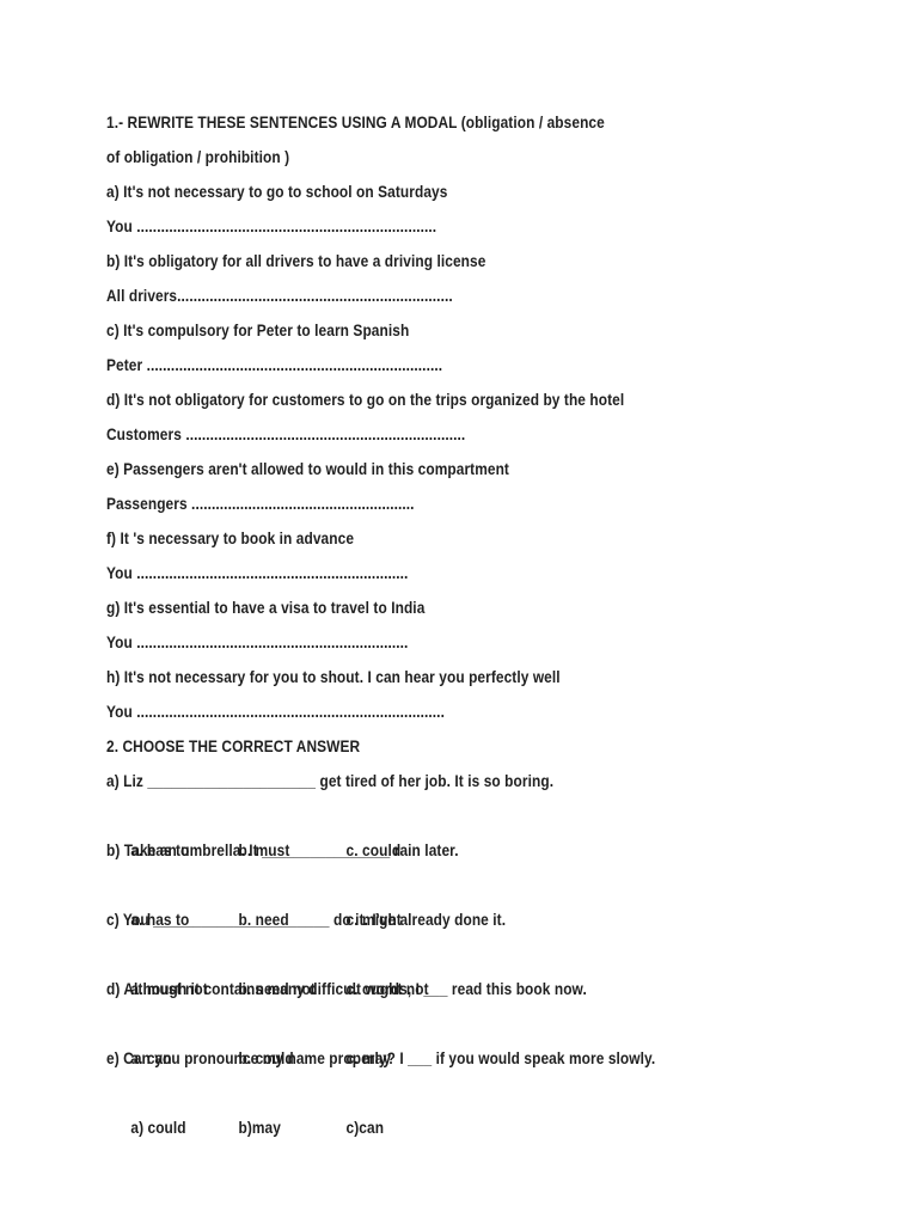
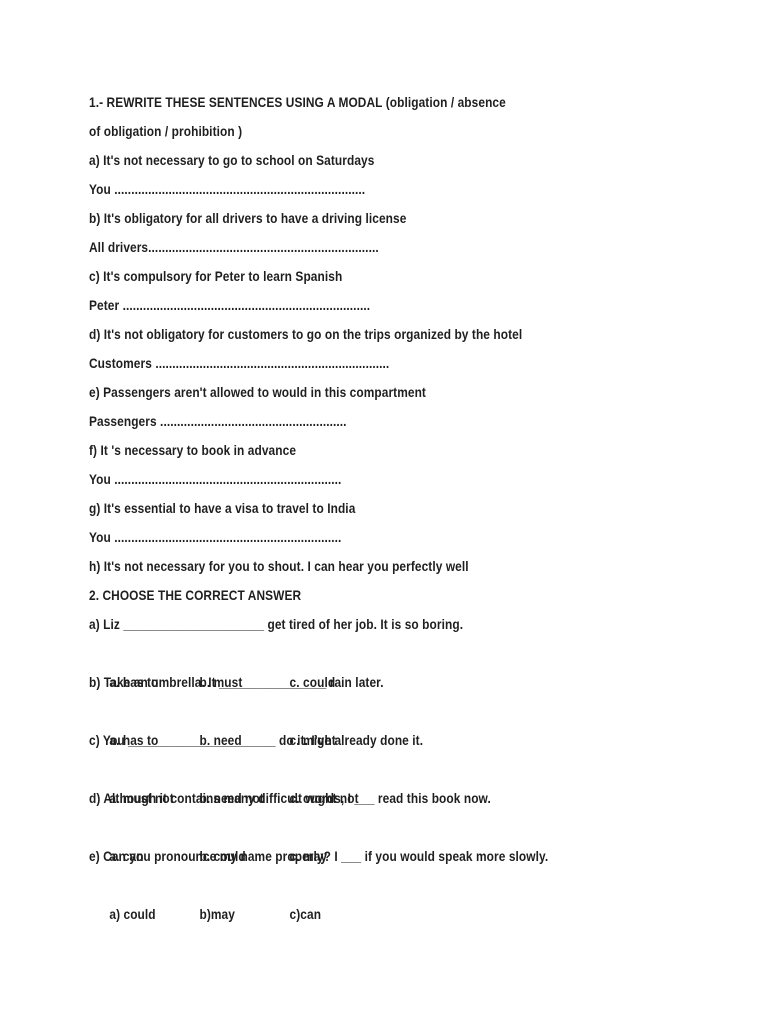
  1.- REWRITE THESE SENTENCES USING A MODAL (obligation / absence
  of obligation / prohibition )
  a) It's not necessary to go to school on Saturdays
  You ..........................................................................
  b) It's obligatory for all drivers to have a driving license
  All drivers....................................................................
  c) It's compulsory for Peter to learn Spanish
  Peter .........................................................................
  d) It's not obligatory for customers to go on the trips organized by the hotel
  Customers .....................................................................
  e) Passengers aren't allowed to would in this compartment
  Passengers .......................................................
  f) It 's necessary to book in advance
  You ...................................................................
  g) It's essential to have a visa to travel to India
  You ...................................................................
  h) It's not necessary for you to shout. I can hear you perfectly well
- You ............................................................................
  2. CHOOSE THE CORRECT ANSWER
  a) Liz _____________________ get tired of her job. It is so boring.
  a. has to b. must c. could
  b) Take an umbrella. It ________________ rain later.
  a. has to b. need c. might
  c) You ______________________ do it. I've already done it.
  a. must not b. need not c. ought not
  d) Although it contains many difficult words, I ___ read this book now.
  a. can b. could c. may
  e) Can you pronounce my name properly? I ___ if you would speak more slowly.
  a) could b)may c)can
